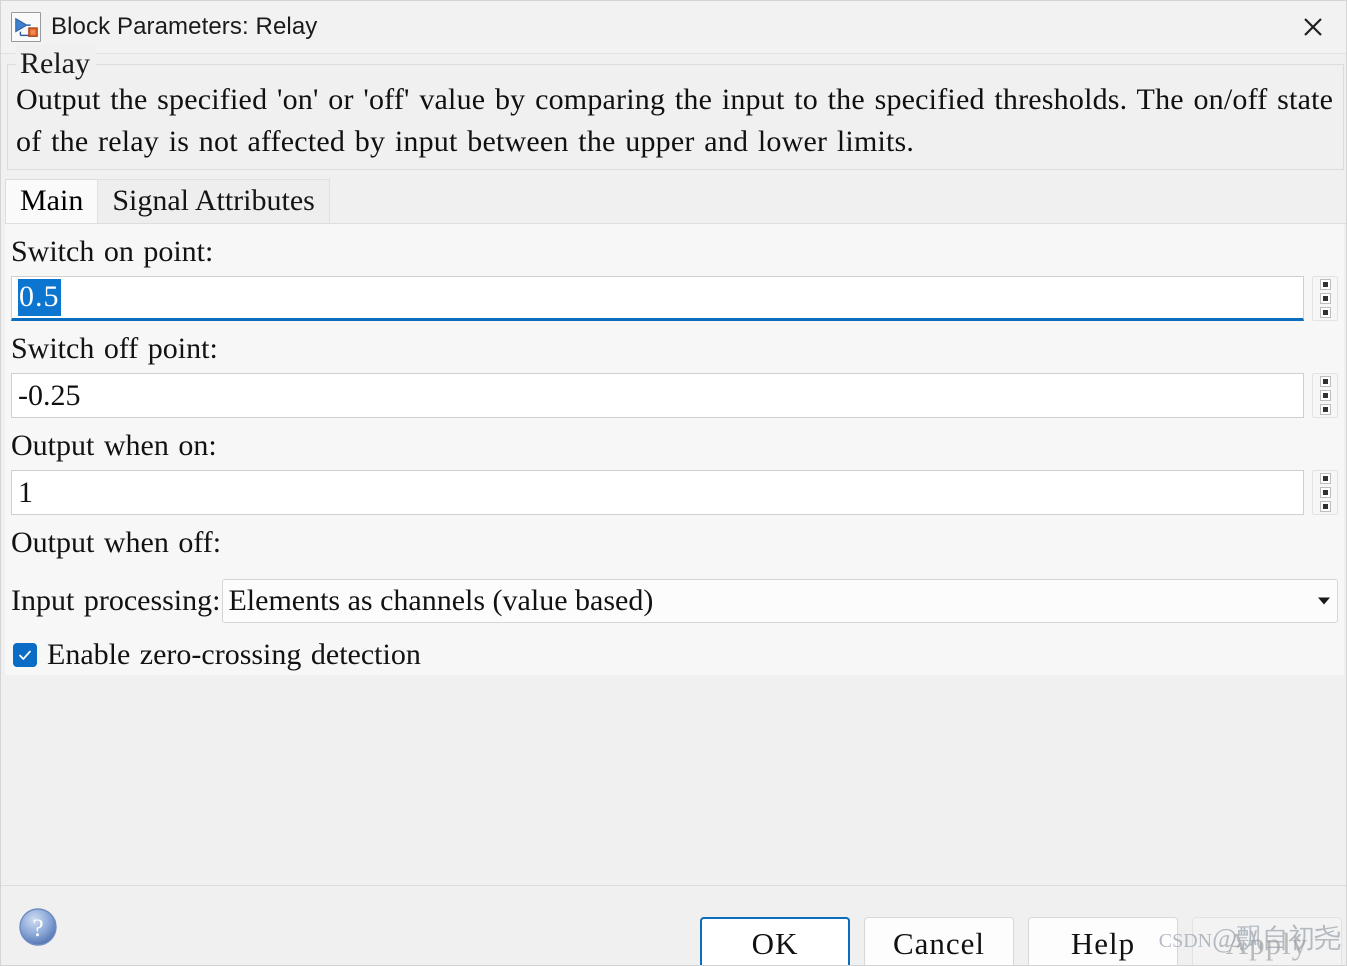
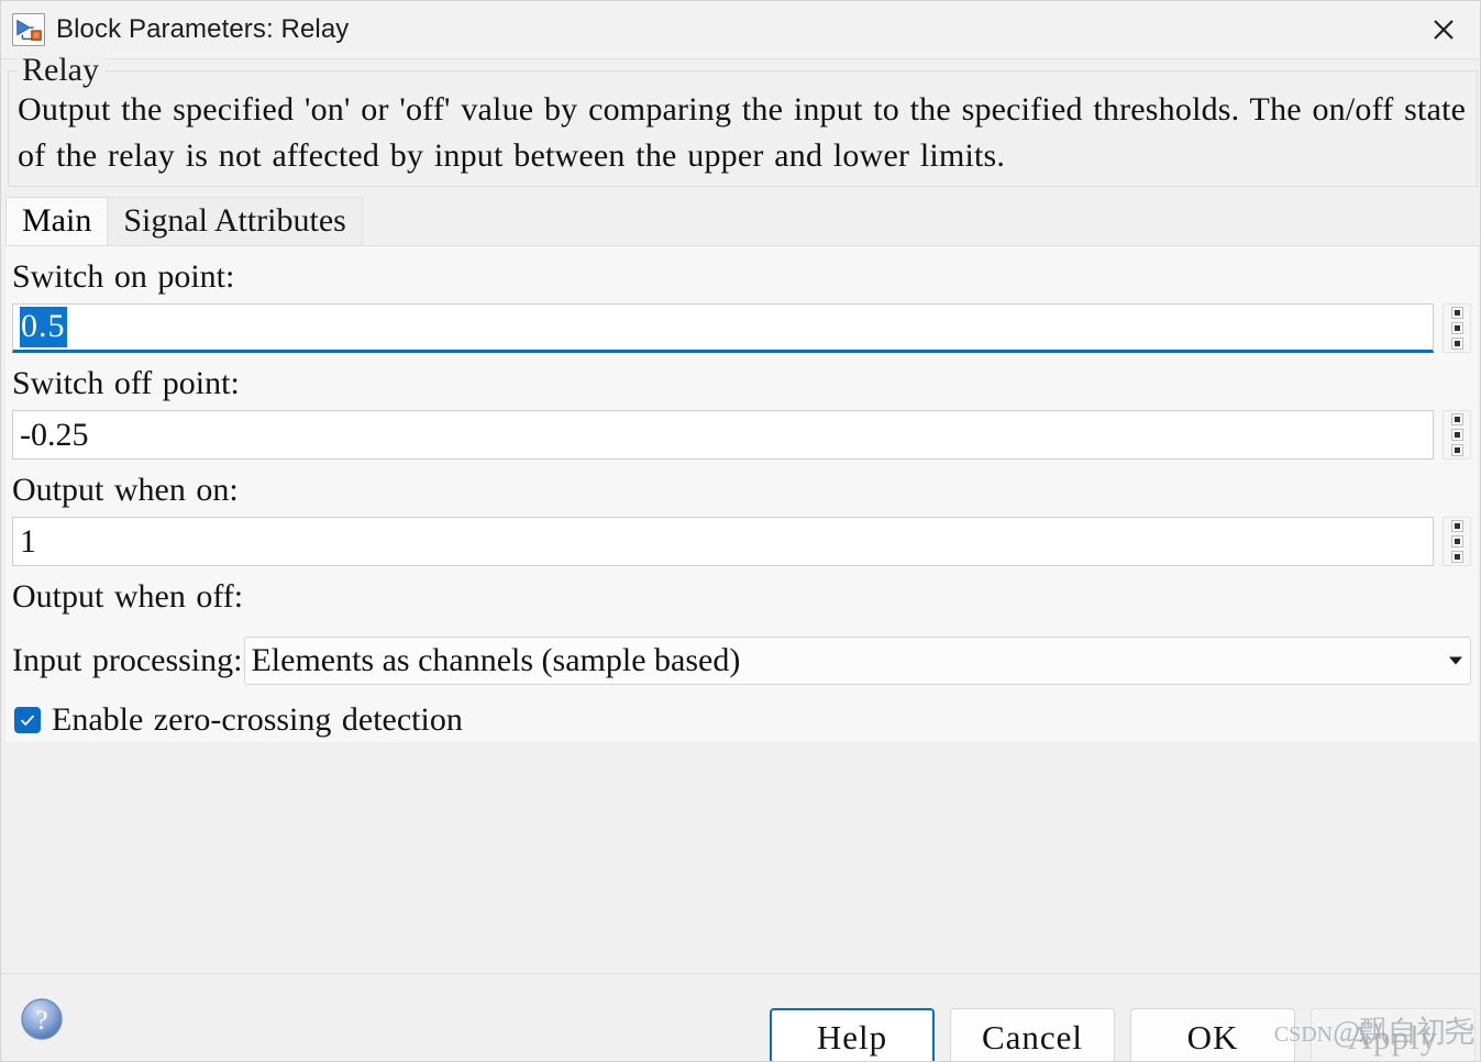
  Block Parameters: Relay
  Relay
  Output the specified 'on' or 'off' value by comparing the input to the specified thresholds. The on/off state of the relay is not affected by input between the upper and lower limits.
  Main
  Signal Attributes
  Switch on point:
  0.5
  Switch off point:
  -0.25
  Output when on:
  1
  Output when off:
  Input processing:
- Elements as channels (value based)
+ Elements as channels (sample based)
  Enable zero-crossing detection
  ?
- OK
+ Help
  Cancel
- Help
+ OK
  Apply
  CSDN@飘自初尧
